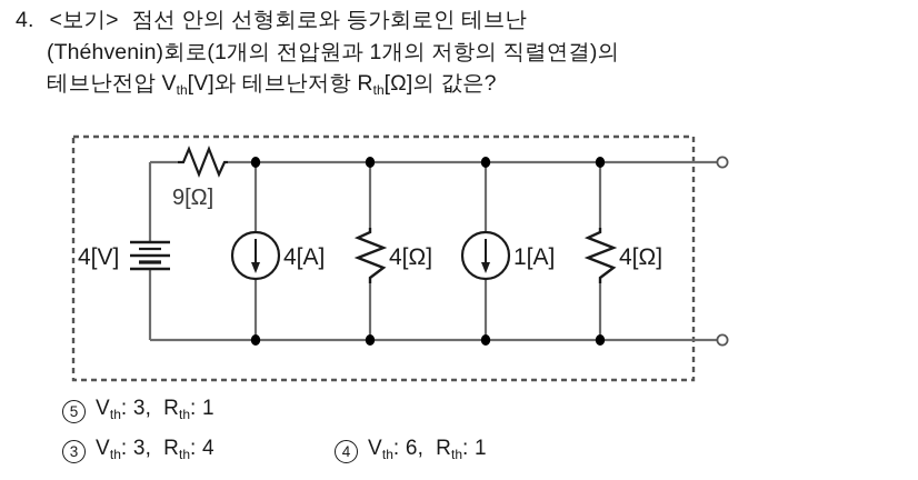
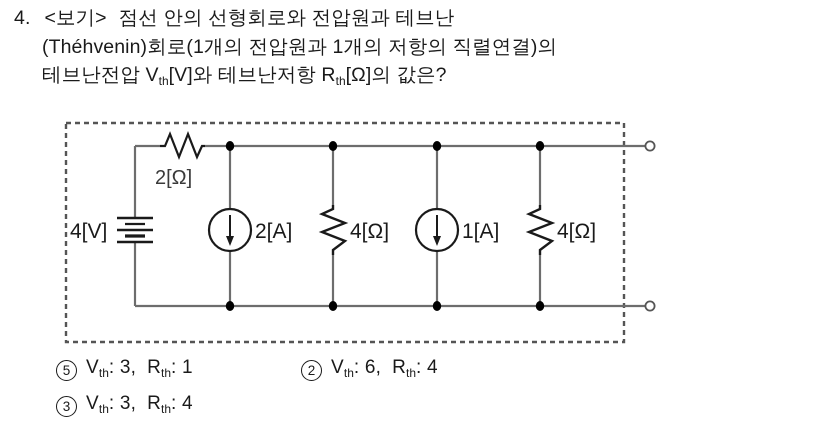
- 4. <보기> 점선 안의 선형회로와 등가회로인 테브난
+ 4. <보기> 점선 안의 선형회로와 전압원과 테브난
  (Théhvenin)회로(1개의 전압원과 1개의 저항의 직렬연결)의
  테브난전압 Vth[V]와 테브난저항 Rth[Ω]의 값은?
- 9[Ω]
+ 2[Ω]
  4[V]
- 4[A]
+ 2[A]
  4[Ω]
  1[A]
  4[Ω]
  5
  Vth: 3, Rth: 1
+ 2
+ Vth: 6, Rth: 4
  3
  Vth: 3, Rth: 4
- 4
- Vth: 6, Rth: 1
